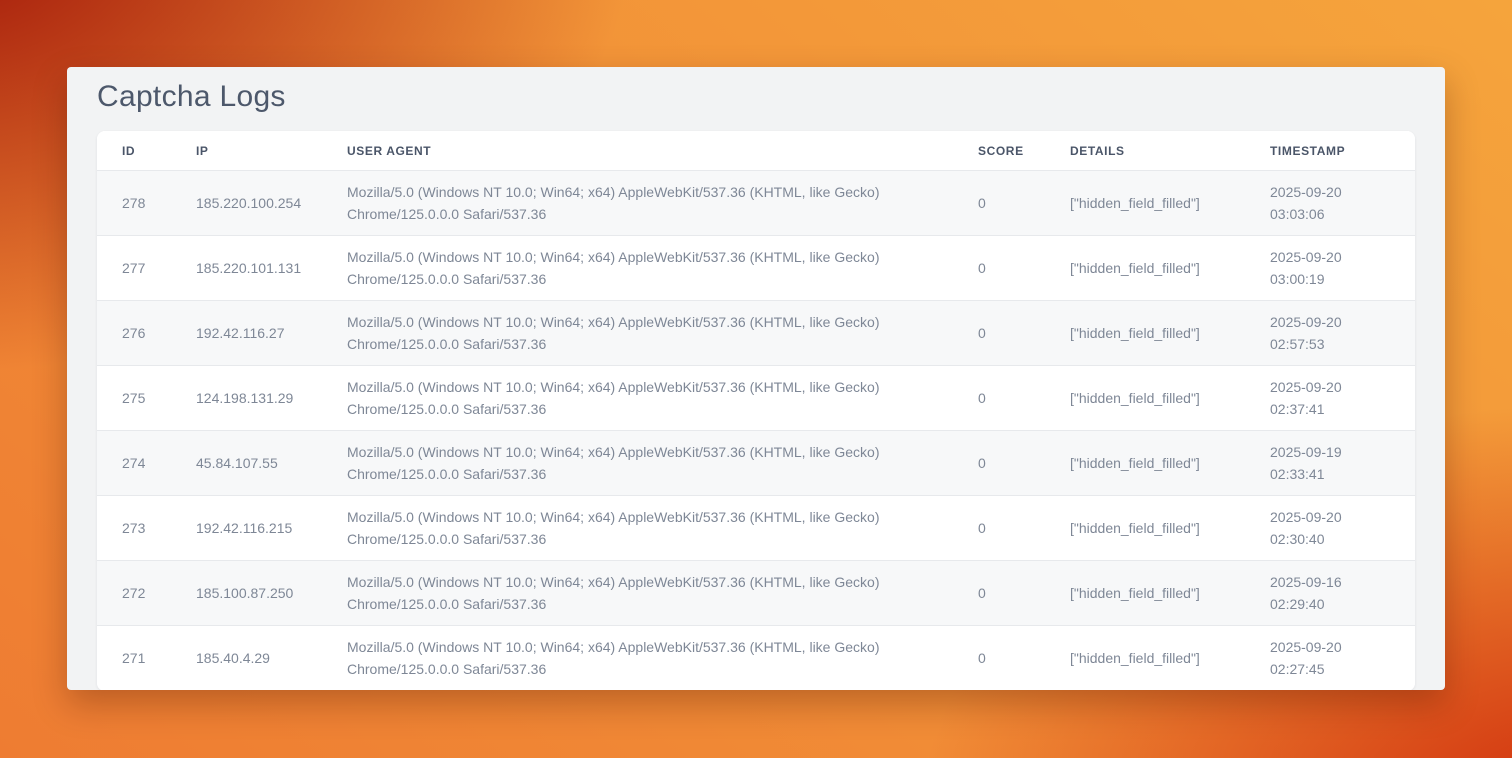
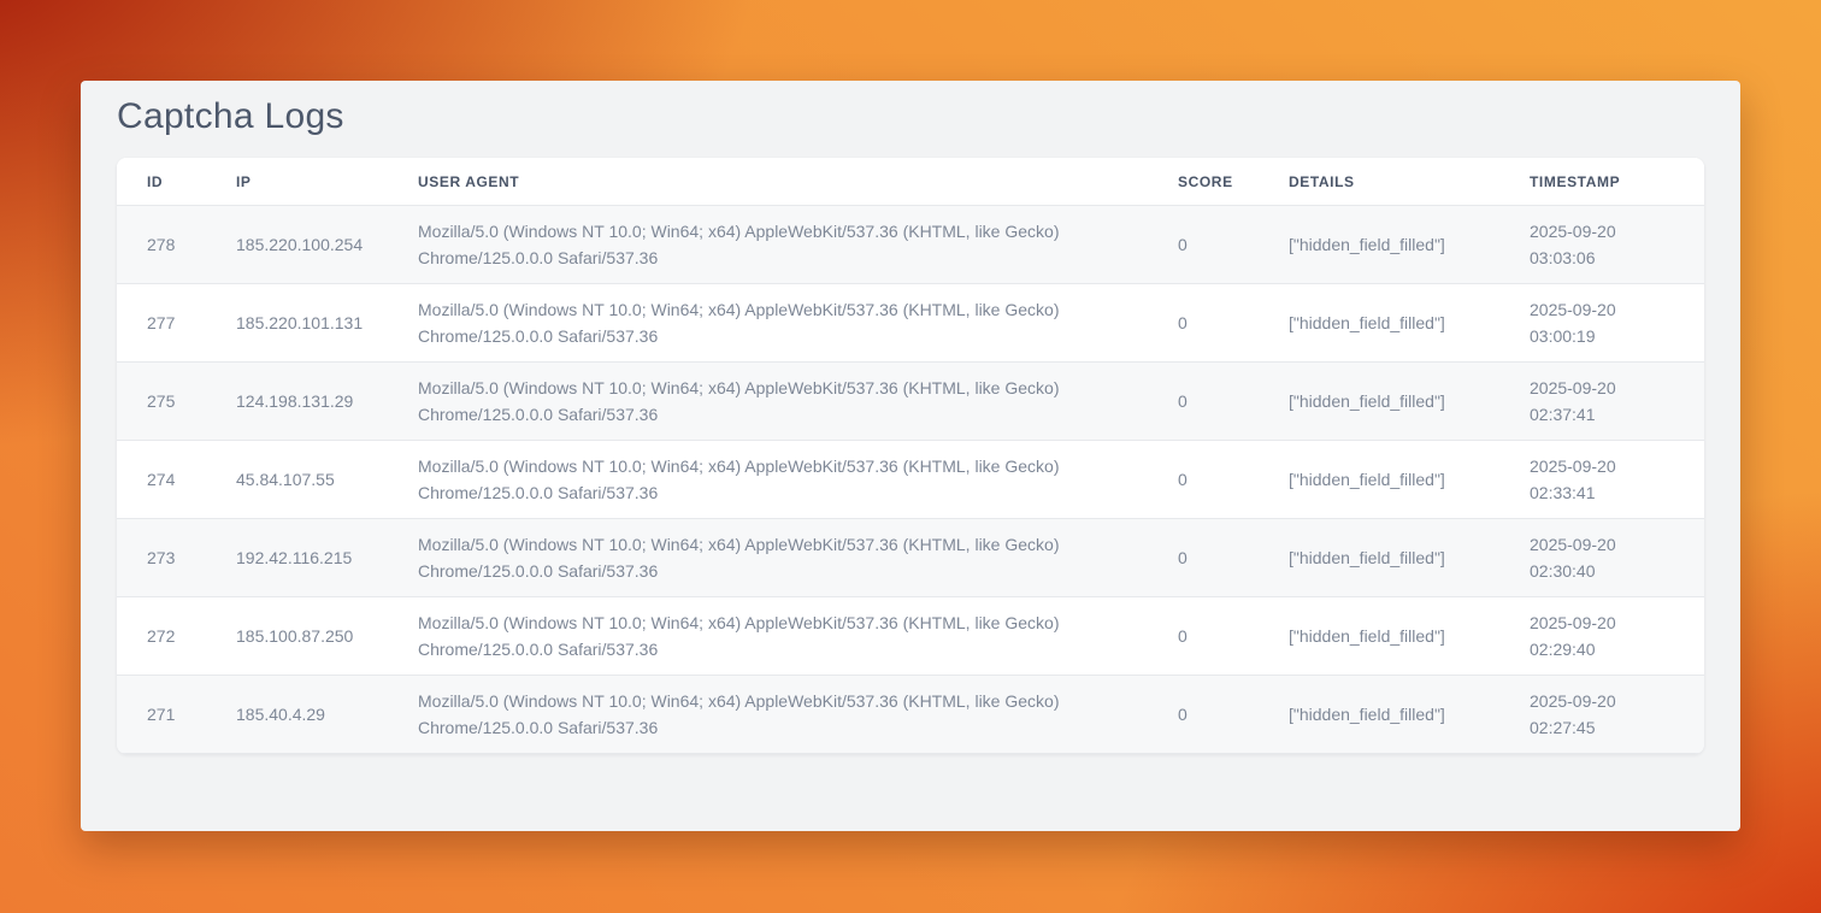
  Captcha Logs
  ID	IP	USER AGENT	SCORE	DETAILS	TIMESTAMP
  278	185.220.100.254	Mozilla/5.0 (Windows NT 10.0; Win64; x64) AppleWebKit/537.36 (KHTML, like Gecko) Chrome/125.0.0.0 Safari/537.36	0	["hidden_field_filled"]	2025-09-20 03:03:06
  277	185.220.101.131	Mozilla/5.0 (Windows NT 10.0; Win64; x64) AppleWebKit/537.36 (KHTML, like Gecko) Chrome/125.0.0.0 Safari/537.36	0	["hidden_field_filled"]	2025-09-20 03:00:19
- 276	192.42.116.27	Mozilla/5.0 (Windows NT 10.0; Win64; x64) AppleWebKit/537.36 (KHTML, like Gecko) Chrome/125.0.0.0 Safari/537.36	0	["hidden_field_filled"]	2025-09-20 02:57:53
  275	124.198.131.29	Mozilla/5.0 (Windows NT 10.0; Win64; x64) AppleWebKit/537.36 (KHTML, like Gecko) Chrome/125.0.0.0 Safari/537.36	0	["hidden_field_filled"]	2025-09-20 02:37:41
- 274	45.84.107.55	Mozilla/5.0 (Windows NT 10.0; Win64; x64) AppleWebKit/537.36 (KHTML, like Gecko) Chrome/125.0.0.0 Safari/537.36	0	["hidden_field_filled"]	2025-09-19 02:33:41
+ 274	45.84.107.55	Mozilla/5.0 (Windows NT 10.0; Win64; x64) AppleWebKit/537.36 (KHTML, like Gecko) Chrome/125.0.0.0 Safari/537.36	0	["hidden_field_filled"]	2025-09-20 02:33:41
  273	192.42.116.215	Mozilla/5.0 (Windows NT 10.0; Win64; x64) AppleWebKit/537.36 (KHTML, like Gecko) Chrome/125.0.0.0 Safari/537.36	0	["hidden_field_filled"]	2025-09-20 02:30:40
- 272	185.100.87.250	Mozilla/5.0 (Windows NT 10.0; Win64; x64) AppleWebKit/537.36 (KHTML, like Gecko) Chrome/125.0.0.0 Safari/537.36	0	["hidden_field_filled"]	2025-09-16 02:29:40
+ 272	185.100.87.250	Mozilla/5.0 (Windows NT 10.0; Win64; x64) AppleWebKit/537.36 (KHTML, like Gecko) Chrome/125.0.0.0 Safari/537.36	0	["hidden_field_filled"]	2025-09-20 02:29:40
  271	185.40.4.29	Mozilla/5.0 (Windows NT 10.0; Win64; x64) AppleWebKit/537.36 (KHTML, like Gecko) Chrome/125.0.0.0 Safari/537.36	0	["hidden_field_filled"]	2025-09-20 02:27:45
